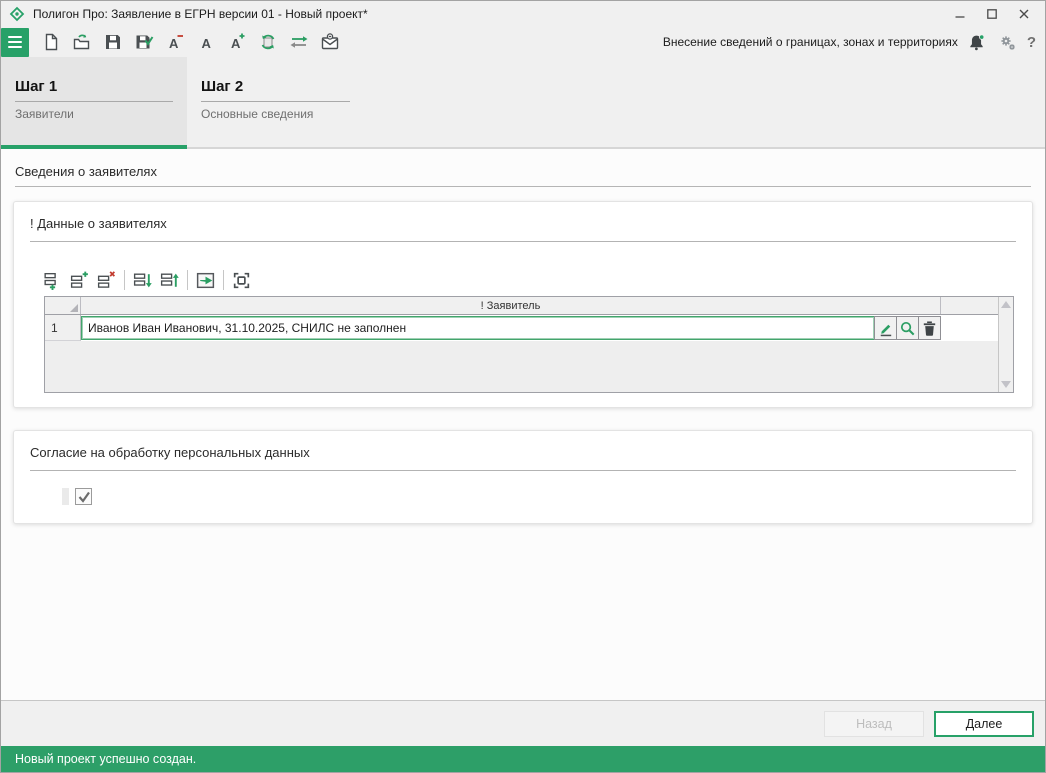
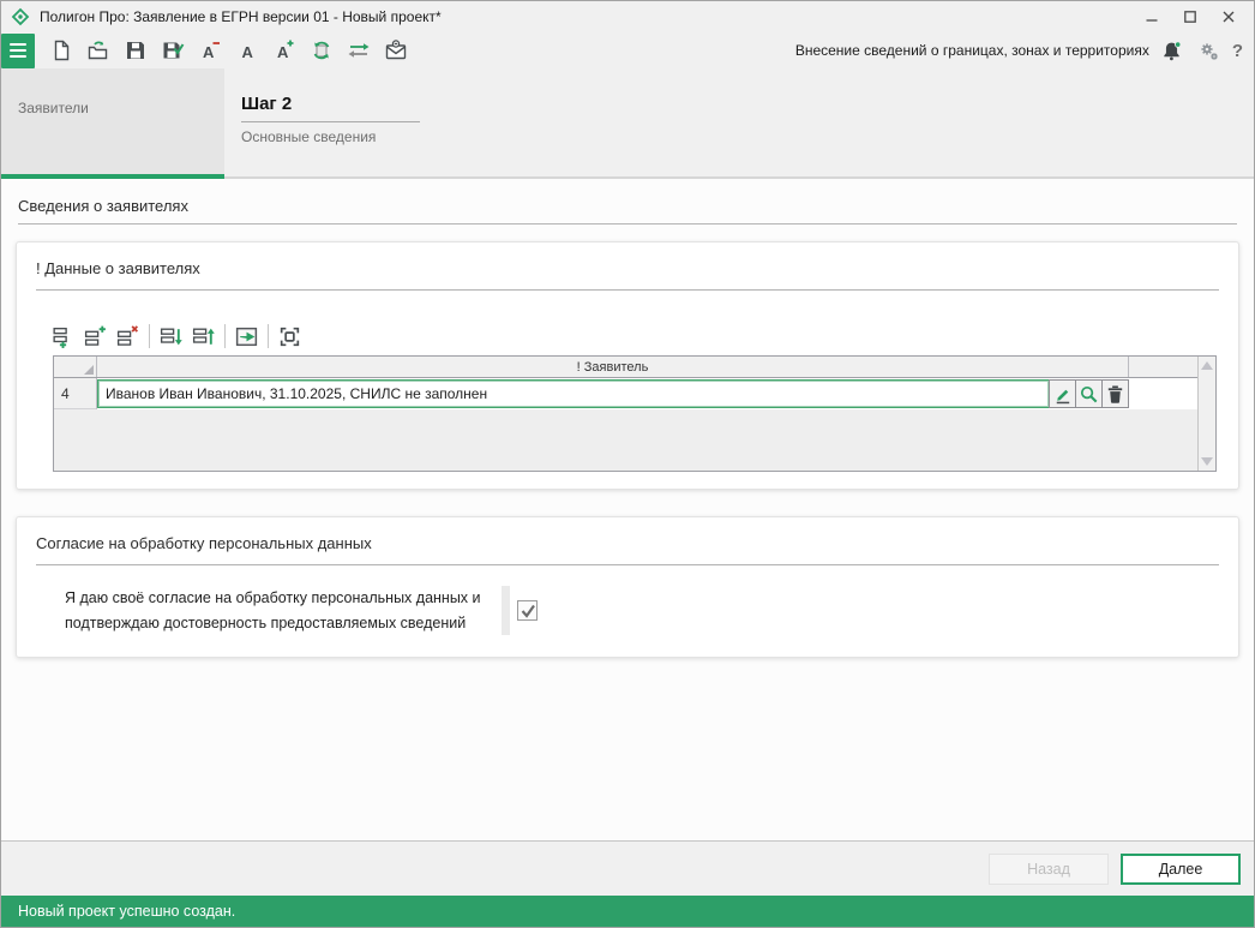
  Полигон Про: Заявление в ЕГРН версии 01 - Новый проект*
  А
  А
  А
  Внесение сведений о границах, зонах и территориях
  ?
- Шаг 1
  Заявители
  Шаг 2
  Основные сведения
  Сведения о заявителях
  ! Данные о заявителях
  ! Заявитель
- 1
+ 4
  Иванов Иван Иванович, 31.10.2025, СНИЛС не заполнен
  Согласие на обработку персональных данных
+ Я даю своё согласие на обработку персональных данных и
+ подтверждаю достоверность предоставляемых сведений
  Назад
  Далее
  Новый проект успешно создан.
